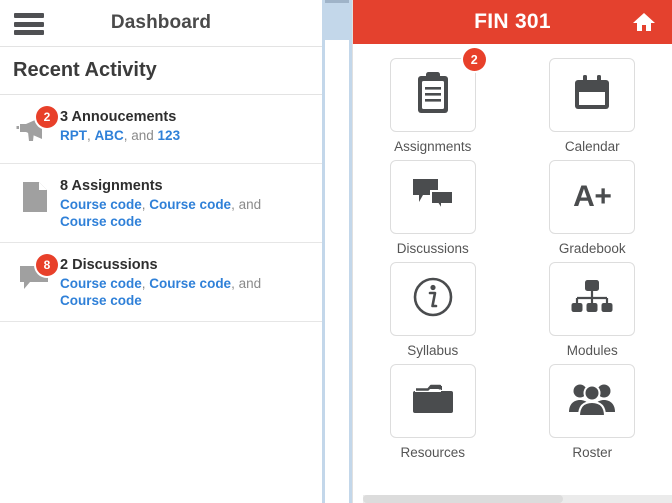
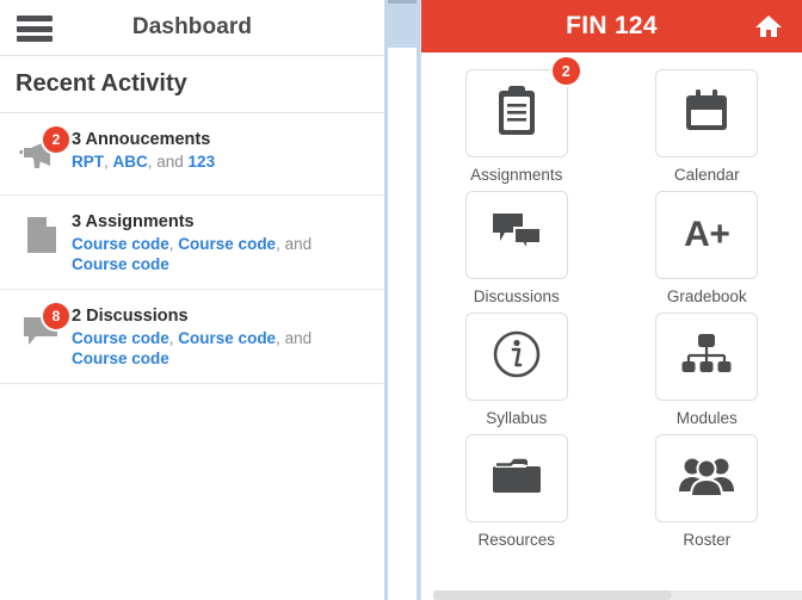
  Dashboard
  Recent Activity
  2
  3 Annoucements
  RPT, ABC, and 123
- 8 Assignments
+ 3 Assignments
  Course code, Course code, and Course code
  8
  2 Discussions
  Course code, Course code, and Course code
- FIN 301
+ FIN 124
  2
  Assignments
  Calendar
  Discussions
  A+
  Gradebook
  Syllabus
  Modules
  Resources
  Roster
